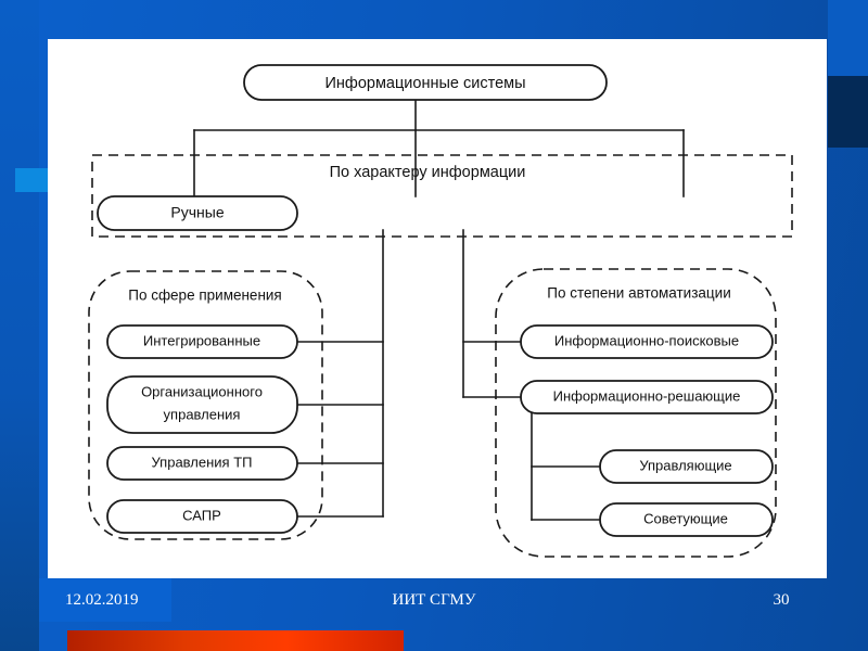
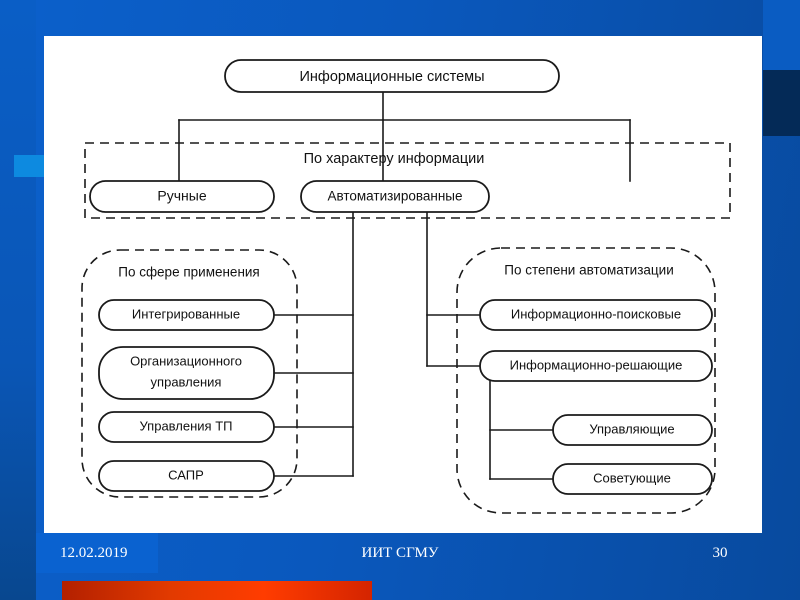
  По характеру информации
  По сфере применения
  По степени автоматизации
  Информационные системы
  Ручные
+ Автоматизированные
  Интегрированные
  Организационного
  управления
  Управления ТП
  САПР
  Информационно-поисковые
  Информационно-решающие
  Управляющие
  Советующие
  12.02.2019
  ИИТ СГМУ
  30
